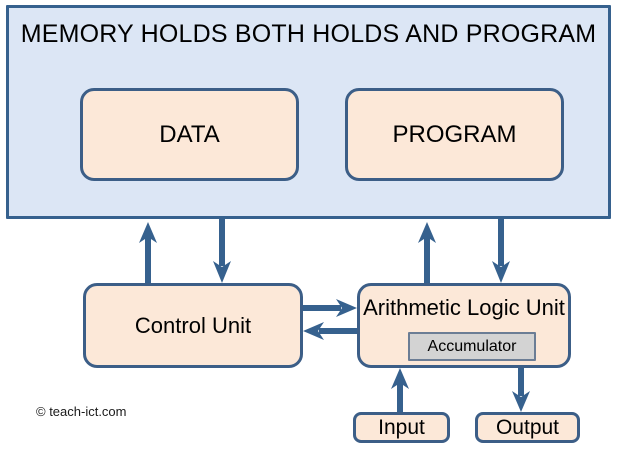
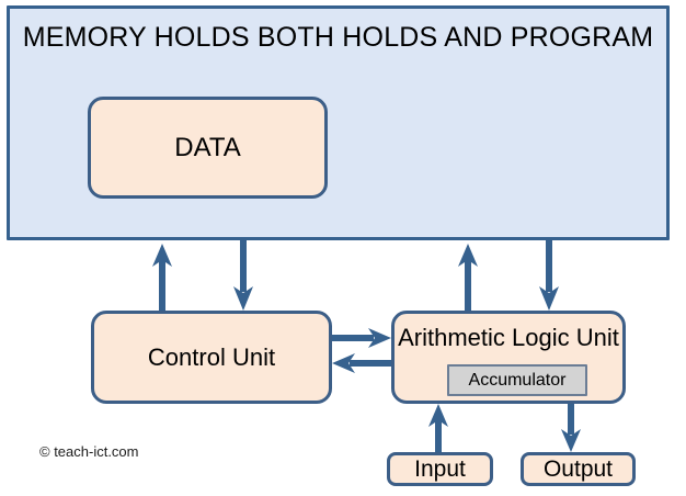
  MEMORY HOLDS BOTH HOLDS AND PROGRAM
  DATA
- PROGRAM
  Control Unit
  Arithmetic Logic Unit
  Accumulator
  Input
  Output
  © teach-ict.com
